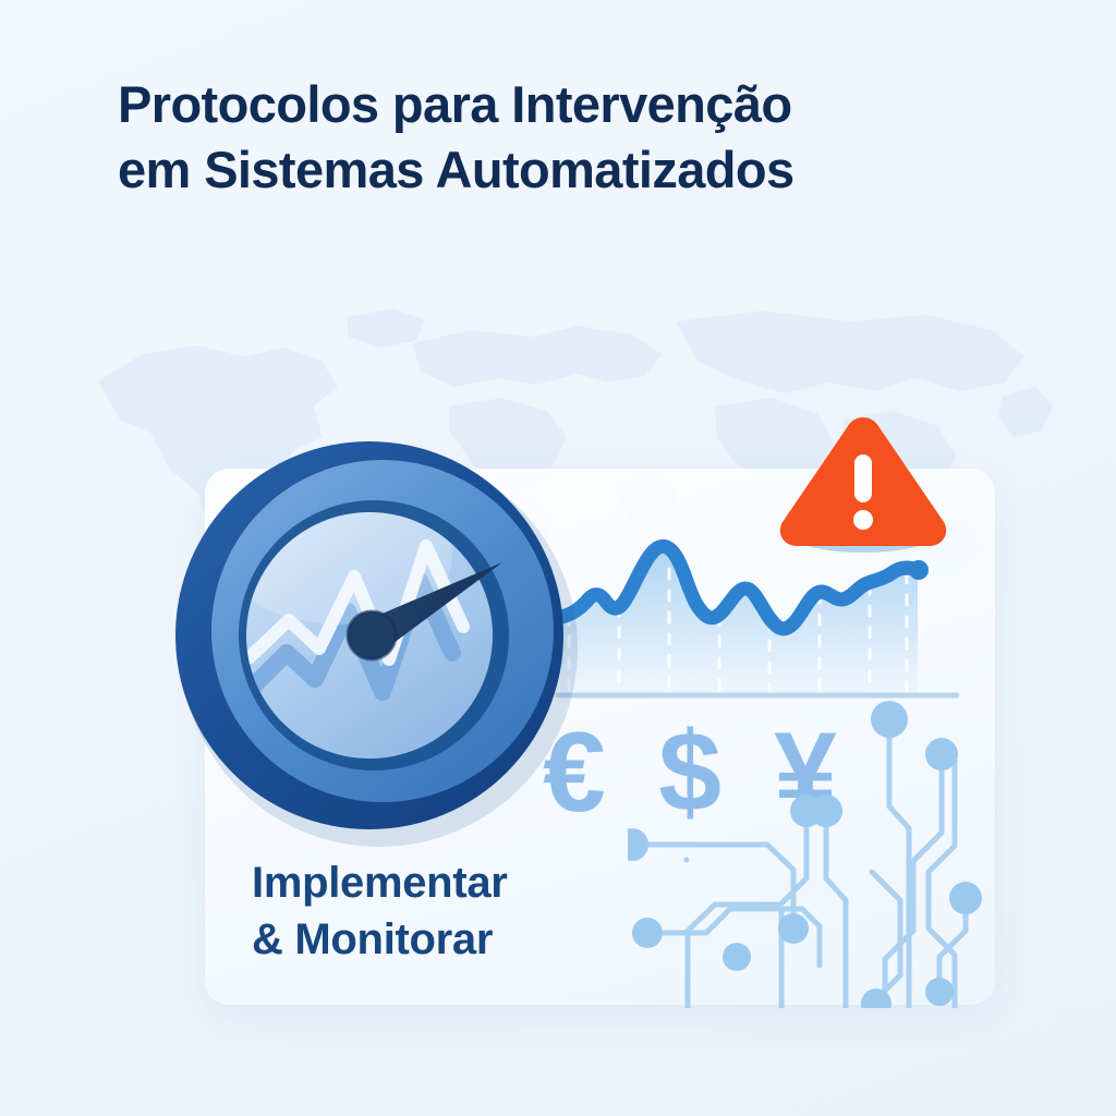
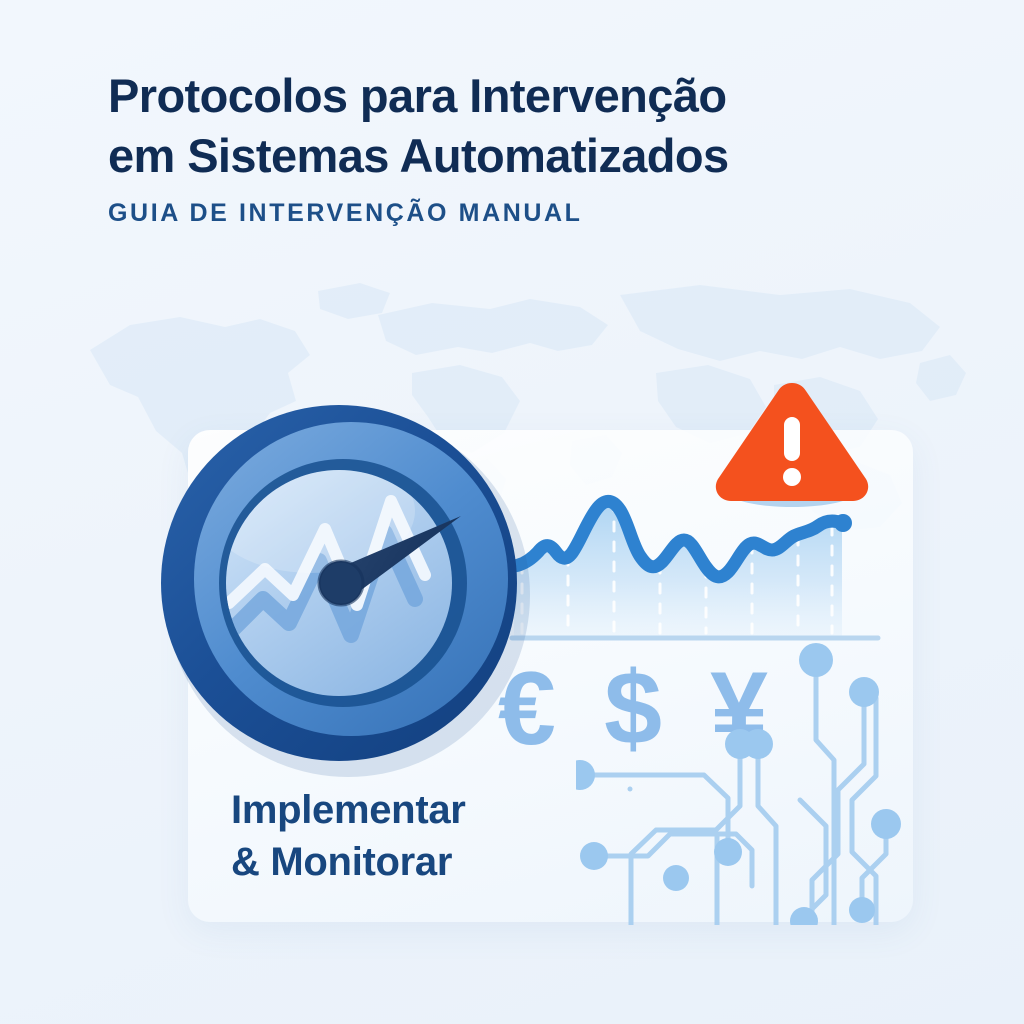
  Protocolos para Intervenção
  em Sistemas Automatizados
+ GUIA DE INTERVENÇÃO MANUAL
  €
  $
  ¥
  Implementar
  & Monitorar
